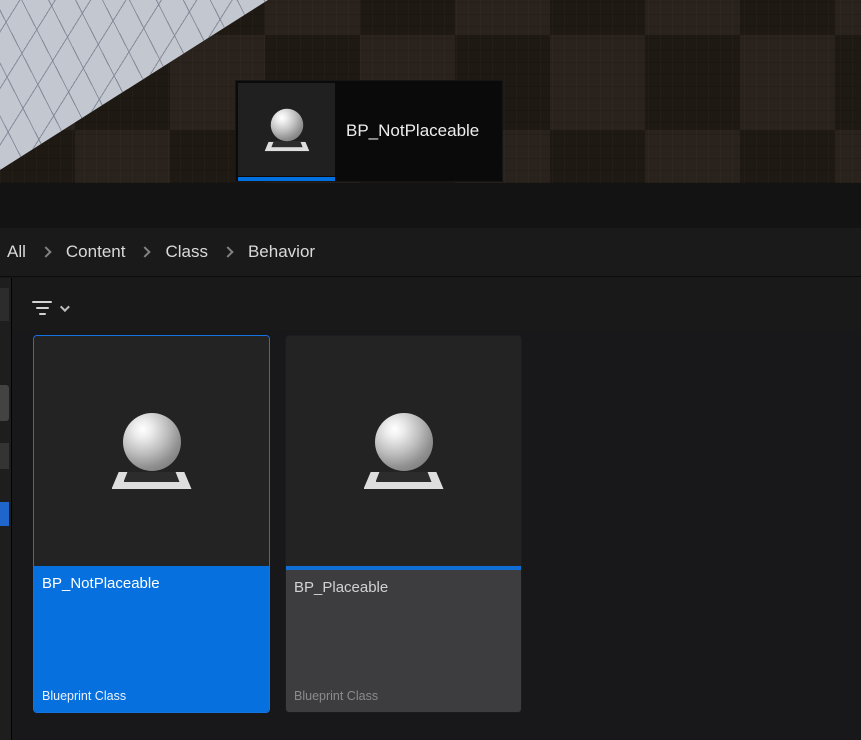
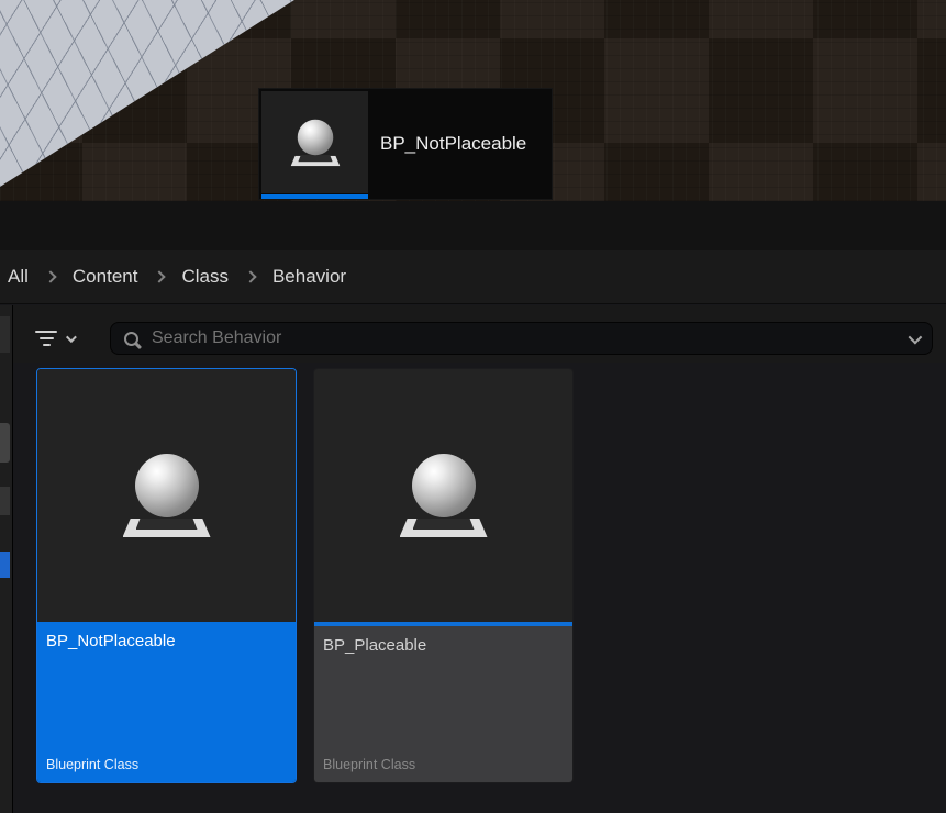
  BP_NotPlaceable
  All
  Content
  Class
  Behavior
+ Search Behavior
  BP_NotPlaceable
  Blueprint Class
  BP_Placeable
  Blueprint Class
